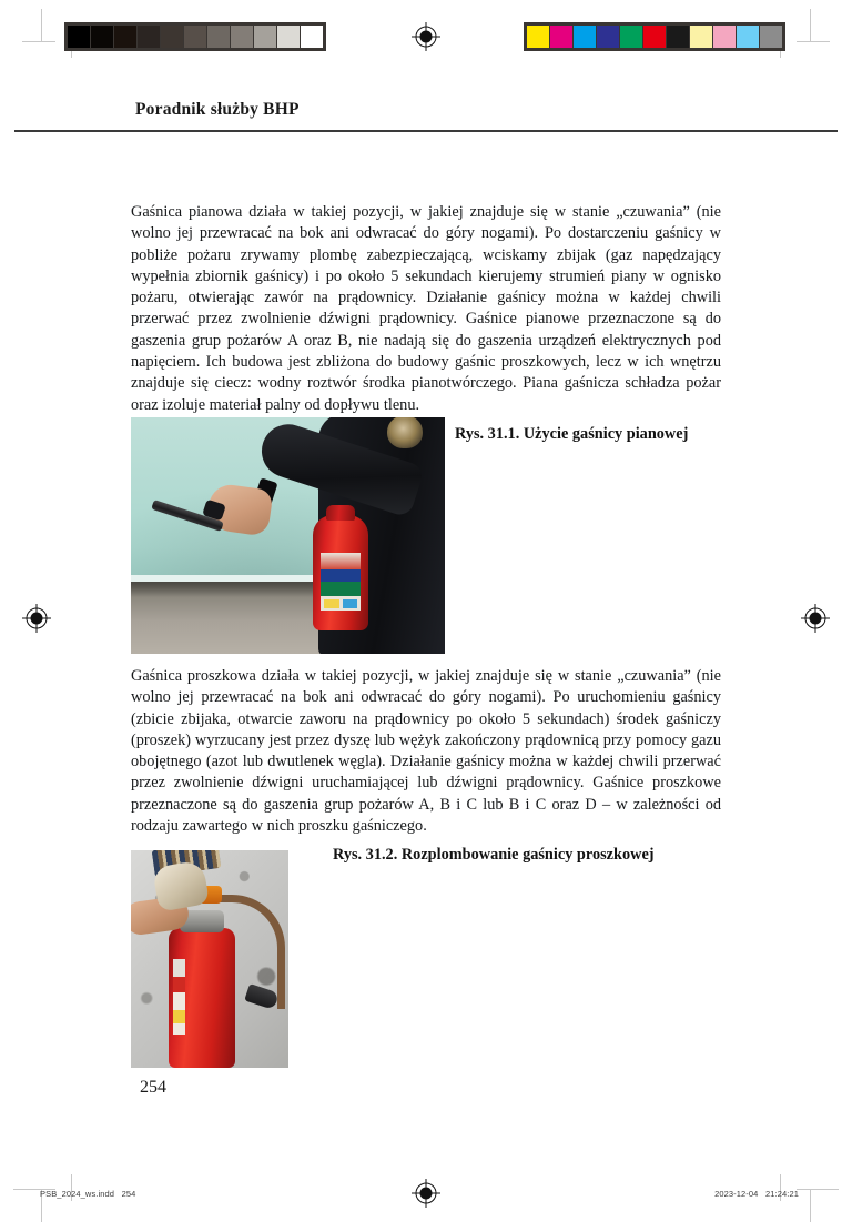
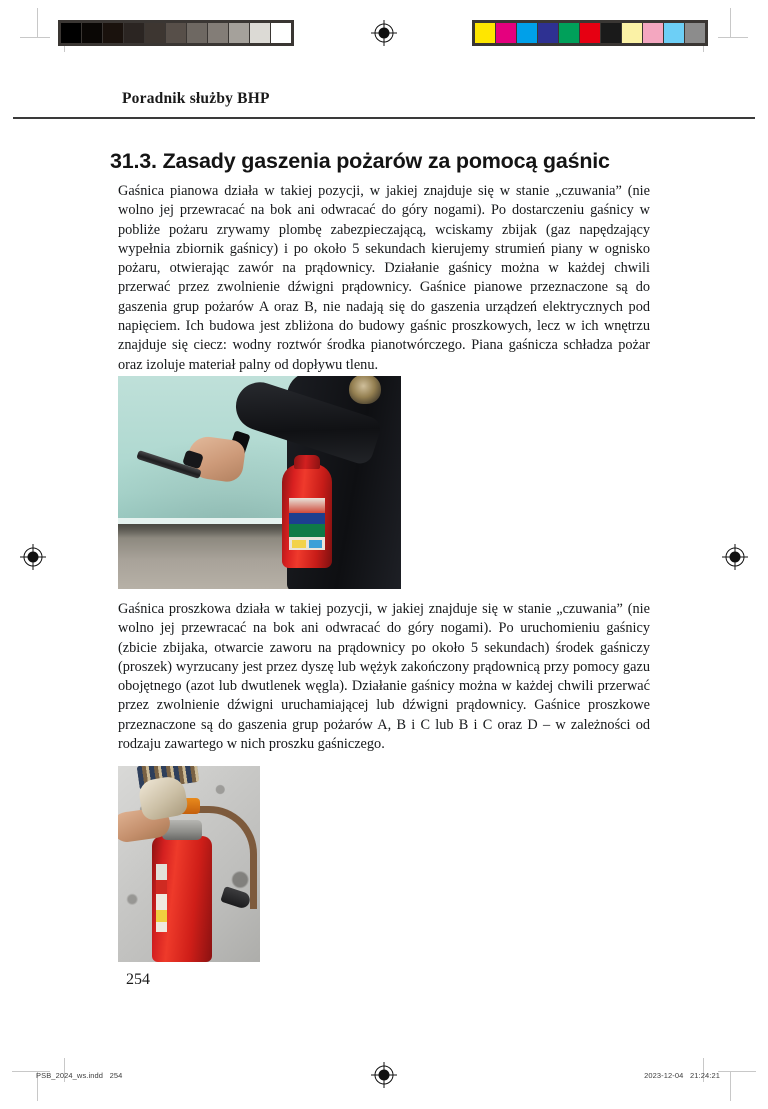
  Poradnik służby BHP
+ 31.3. Zasady gaszenia pożarów za pomocą gaśnic
  Gaśnica pianowa działa w takiej pozycji, w jakiej znajduje się w stanie „czuwania” (nie wolno jej przewracać na bok ani odwracać do góry nogami). Po dostarczeniu gaśnicy w pobliże pożaru zrywamy plombę zabezpieczającą, wciskamy zbijak (gaz napędzający wypełnia zbiornik gaśnicy) i po około 5 sekundach kierujemy strumień piany w ognisko pożaru, otwierając zawór na prądownicy. Działanie gaśnicy można w każdej chwili przerwać przez zwolnienie dźwigni prądownicy. Gaśnice pianowe przeznaczone są do gaszenia grup pożarów A oraz B, nie nadają się do gaszenia urządzeń elektrycznych pod napięciem. Ich budowa jest zbliżona do budowy gaśnic proszkowych, lecz w ich wnętrzu znajduje się ciecz: wodny roztwór środka pianotwórczego. Piana gaśnicza schładza pożar oraz izoluje materiał palny od dopływu tlenu.
  Gaśnica proszkowa działa w takiej pozycji, w jakiej znajduje się w stanie „czuwania” (nie wolno jej przewracać na bok ani odwracać do góry nogami). Po uruchomieniu gaśnicy (zbicie zbijaka, otwarcie zaworu na prądownicy po około 5 sekundach) środek gaśniczy (proszek) wyrzucany jest przez dyszę lub wężyk zakończony prądownicą przy pomocy gazu obojętnego (azot lub dwutlenek węgla). Działanie gaśnicy można w każdej chwili przerwać przez zwolnienie dźwigni uruchamiającej lub dźwigni prądownicy. Gaśnice proszkowe przeznaczone są do gaszenia grup pożarów A, B i C lub B i C oraz D – w zależności od rodzaju zawartego w nich proszku gaśniczego.
- Rys. 31.1. Użycie gaśnicy pianowej
- Rys. 31.2. Rozplombowanie gaśnicy proszkowej
  254
  PSB_2024_ws.indd 254
  2023-12-04 21:24:21
